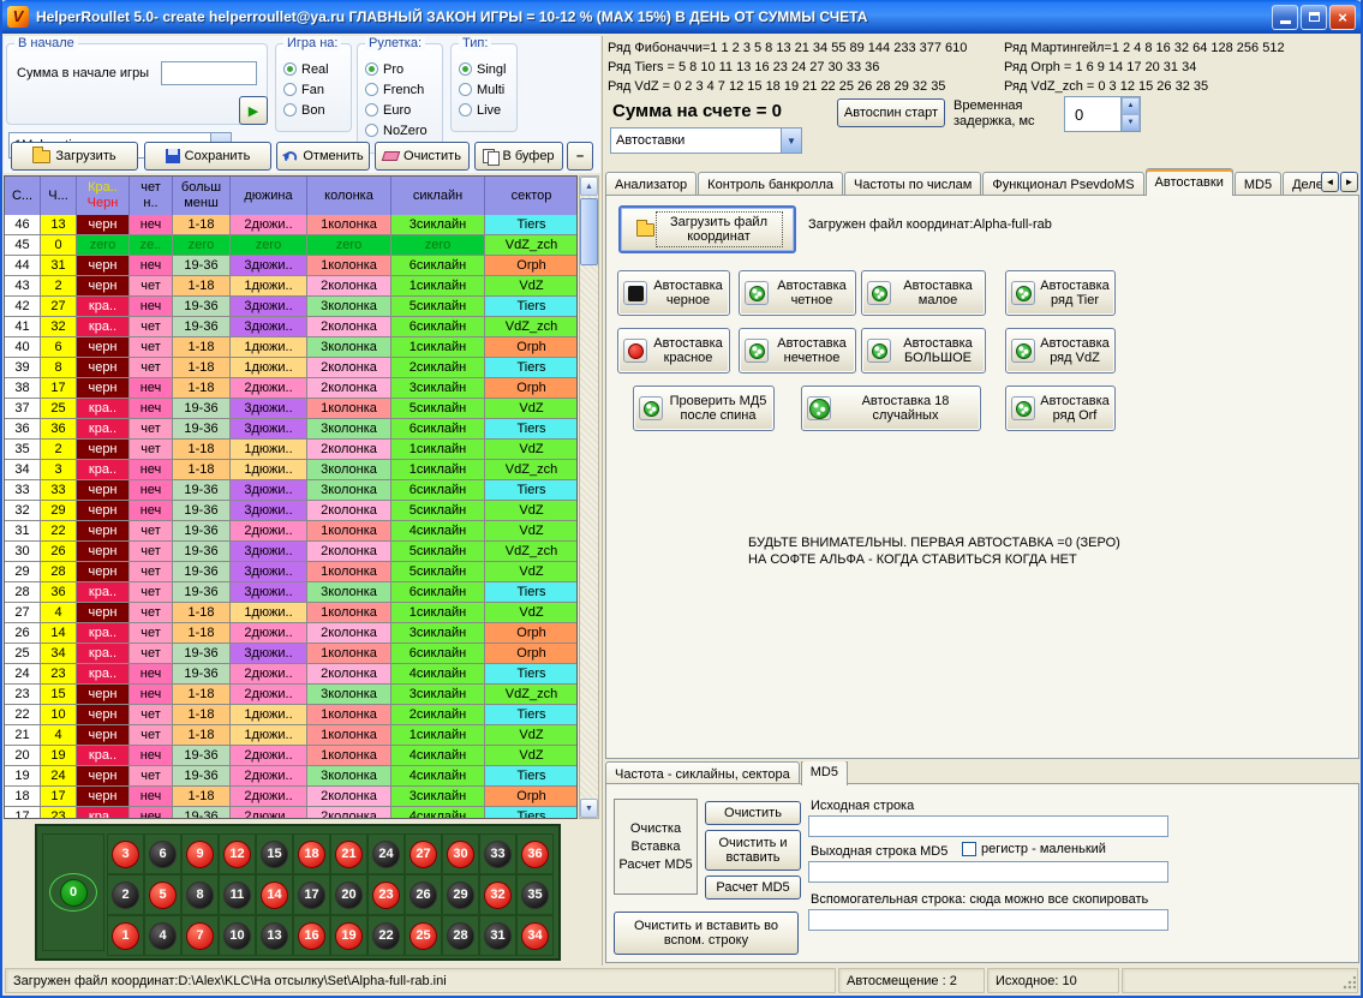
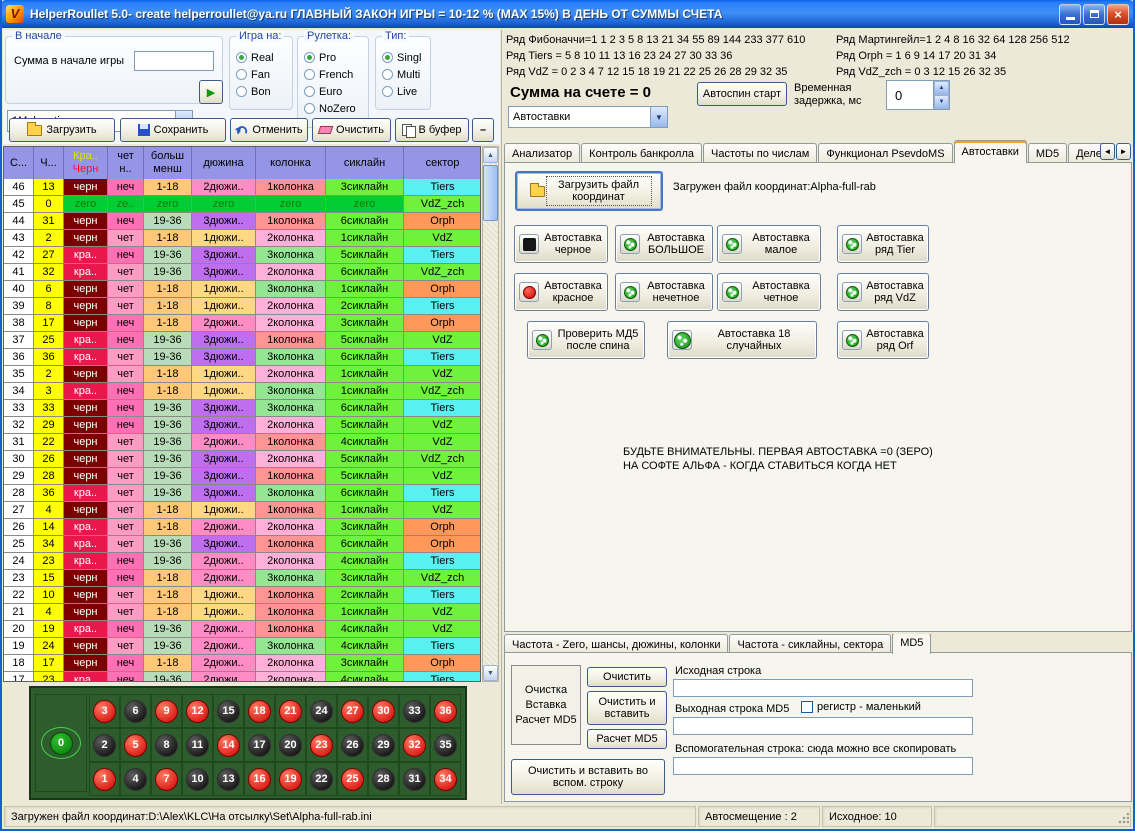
  V
  HelperRoullet 5.0- create helperroullet@ya.ru ГЛАВНЫЙ ЗАКОН ИГРЫ = 10-12 % (MAX 15%) В ДЕНЬ ОТ СУММЫ СЧЕТА
  ×
  В начале
  Сумма в начале игры
  ▶
  Игра на:
  Real
  Fan
  Bon
  Рулетка:
  Pro
  French
  Euro
  NoZero
  Тип:
  Singl
  Multi
  Live
  Загрузить
  Сохранить
  Отменить
  Очистить
  В буфер
  –
  С...
  Ч...
  Кра..
  Черн
  чет
  н..
  больш
  менш
  дюжина
  колонка
  сиклайн
  сектор
  46
  13
  черн
  неч
  1-18
  2дюжи..
  1колонка
  3сиклайн
  Tiers
  45
  0
  zero
  ze..
  zero
  zero
  zero
  zero
  VdZ_zch
  44
  31
  черн
  неч
  19-36
  3дюжи..
  1колонка
  6сиклайн
  Orph
  43
  2
  черн
  чет
  1-18
  1дюжи..
  2колонка
  1сиклайн
  VdZ
  42
  27
  кра..
  неч
  19-36
  3дюжи..
  3колонка
  5сиклайн
  Tiers
  41
  32
  кра..
  чет
  19-36
  3дюжи..
  2колонка
  6сиклайн
  VdZ_zch
  40
  6
  черн
  чет
  1-18
  1дюжи..
  3колонка
  1сиклайн
  Orph
  39
  8
  черн
  чет
  1-18
  1дюжи..
  2колонка
  2сиклайн
  Tiers
  38
  17
  черн
  неч
  1-18
  2дюжи..
  2колонка
  3сиклайн
  Orph
  37
  25
  кра..
  неч
  19-36
  3дюжи..
  1колонка
  5сиклайн
  VdZ
  36
  36
  кра..
  чет
  19-36
  3дюжи..
  3колонка
  6сиклайн
  Tiers
  35
  2
  черн
  чет
  1-18
  1дюжи..
  2колонка
  1сиклайн
  VdZ
  34
  3
  кра..
  неч
  1-18
  1дюжи..
  3колонка
  1сиклайн
  VdZ_zch
  33
  33
  черн
  неч
  19-36
  3дюжи..
  3колонка
  6сиклайн
  Tiers
  32
  29
  черн
  неч
  19-36
  3дюжи..
  2колонка
  5сиклайн
  VdZ
  31
  22
  черн
  чет
  19-36
  2дюжи..
  1колонка
  4сиклайн
  VdZ
  30
  26
  черн
  чет
  19-36
  3дюжи..
  2колонка
  5сиклайн
  VdZ_zch
  29
  28
  черн
  чет
  19-36
  3дюжи..
  1колонка
  5сиклайн
  VdZ
  28
  36
  кра..
  чет
  19-36
  3дюжи..
  3колонка
  6сиклайн
  Tiers
  27
  4
  черн
  чет
  1-18
  1дюжи..
  1колонка
  1сиклайн
  VdZ
  26
  14
  кра..
  чет
  1-18
  2дюжи..
  2колонка
  3сиклайн
  Orph
  25
  34
  кра..
  чет
  19-36
  3дюжи..
  1колонка
  6сиклайн
  Orph
  24
  23
  кра..
  неч
  19-36
  2дюжи..
  2колонка
  4сиклайн
  Tiers
  23
  15
  черн
  неч
  1-18
  2дюжи..
  3колонка
  3сиклайн
  VdZ_zch
  22
  10
  черн
  чет
  1-18
  1дюжи..
  1колонка
  2сиклайн
  Tiers
  21
  4
  черн
  чет
  1-18
  1дюжи..
  1колонка
  1сиклайн
  VdZ
  20
  19
  кра..
  неч
  19-36
  2дюжи..
  1колонка
  4сиклайн
  VdZ
  19
  24
  черн
  чет
  19-36
  2дюжи..
  3колонка
  4сиклайн
  Tiers
  18
  17
  черн
  неч
  1-18
  2дюжи..
  2колонка
  3сиклайн
  Orph
  17
  23
  кра..
  неч
  19-36
  2дюжи..
  2колонка
  4сиклайн
  Tiers
  0
  3
  6
  9
  12
  15
  18
  21
  24
  27
  30
  33
  36
  2
  5
  8
  11
  14
  17
  20
  23
  26
  29
  32
  35
  1
  4
  7
  10
  13
  16
  19
  22
  25
  28
  31
  34
  Ряд Фибоначчи=1 1 2 3 5 8 13 21 34 55 89 144 233 377 610
  Ряд Tiers = 5 8 10 11 13 16 23 24 27 30 33 36
  Ряд VdZ = 0 2 3 4 7 12 15 18 19 21 22 25 26 28 29 32 35
  Ряд Мартингейл=1 2 4 8 16 32 64 128 256 512
  Ряд Orph = 1 6 9 14 17 20 31 34
  Ряд VdZ_zch = 0 3 12 15 26 32 35
  Сумма на счете = 0
  Автоспин старт
  Временная задержка, мс
  0
  Автоставки
  ▼
  Анализатор
  Контроль банкролла
  Частоты по числам
  Функционал PsevdoMS
  Автоставки
  MD5
  ◄
  ►
  Загрузить файл координат
  Загружен файл координат:Alpha-full-rab
  Автоставка черное
- Автоставка четное
+ Автоставка БОЛЬШОЕ
  Автоставка малое
  Автоставка ряд Tier
  Автоставка красное
  Автоставка нечетное
- Автоставка БОЛЬШОЕ
+ Автоставка четное
  Автоставка ряд VdZ
  Проверить МД5 после спина
  Автоставка 18 случайных
  Автоставка ряд Orf
  БУДЬТЕ ВНИМАТЕЛЬНЫ. ПЕРВАЯ АВТОСТАВКА =0 (ЗЕРО)
  НА СОФТЕ АЛЬФА - КОГДА СТАВИТЬСЯ КОГДА НЕТ
+ Частота - Zero, шансы, дюжины, колонки
  Частота - сиклайны, сектора
  MD5
  Очистка
  Вставка
  Расчет MD5
  Очистить
  Очистить и вставить
  Расчет MD5
  Исходная строка
  Выходная строка MD5
  регистр - маленький
  Вспомогательная строка: сюда можно все скопировать
  Очистить и вставить во вспом. строку
  Загружен файл координат:D:\Alex\KLC\На отсылку\Set\Alpha-full-rab.ini
  Автосмещение : 2
  Исходное: 10
